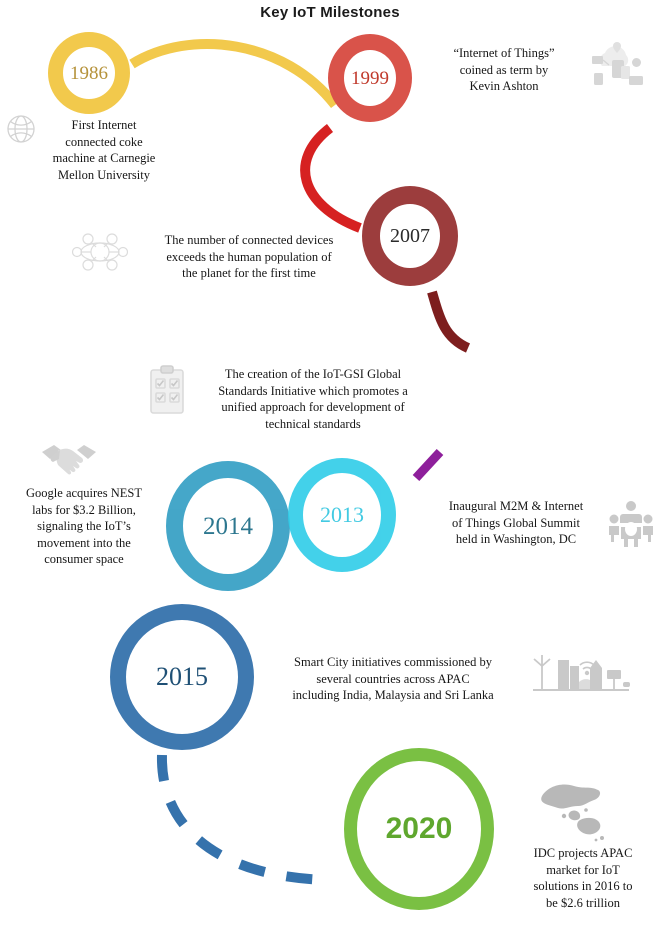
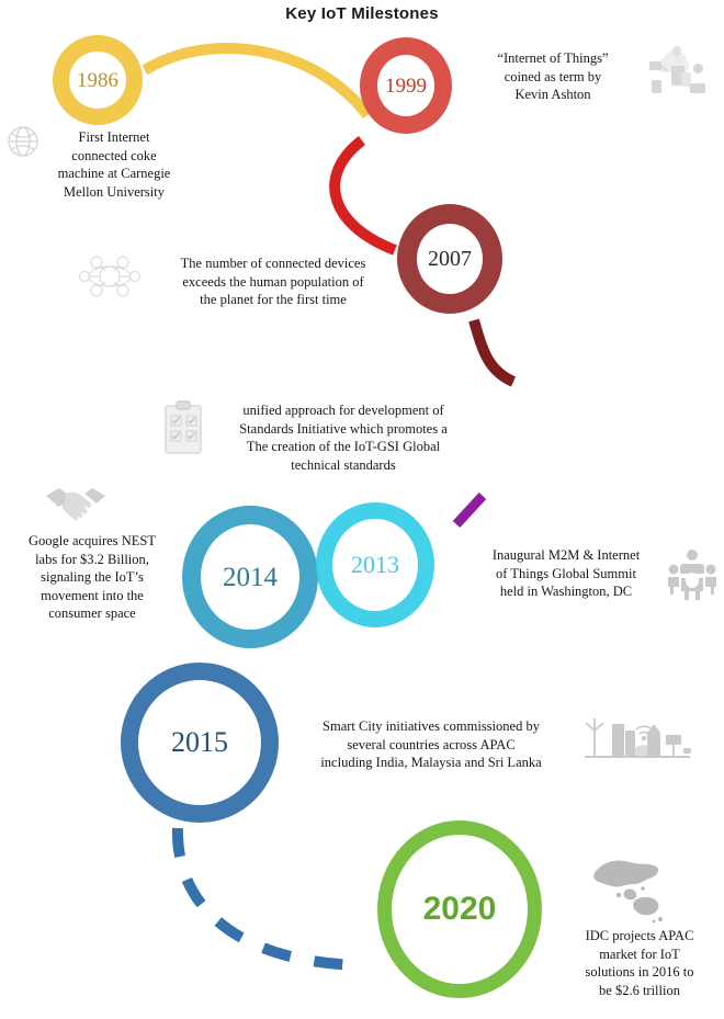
  Key IoT Milestones
  1986
  First Internet
  connected coke
  machine at Carnegie
  Mellon University
  1999
  “Internet of Things”
  coined as term by
  Kevin Ashton
  2007
  The number of connected devices
  exceeds the human population of
  the planet for the first time
- The creation of the IoT-GSI Global
+ unified approach for development of
  Standards Initiative which promotes a
- unified approach for development of
+ The creation of the IoT-GSI Global
  technical standards
  2014
  Google acquires NEST
  labs for $3.2 Billion,
  signaling the IoT’s
  movement into the
  consumer space
  2013
  Inaugural M2M & Internet
  of Things Global Summit
  held in Washington, DC
  2015
  Smart City initiatives commissioned by
  several countries across APAC
  including India, Malaysia and Sri Lanka
  2020
  IDC projects APAC
  market for IoT
  solutions in 2016 to
  be $2.6 trillion
